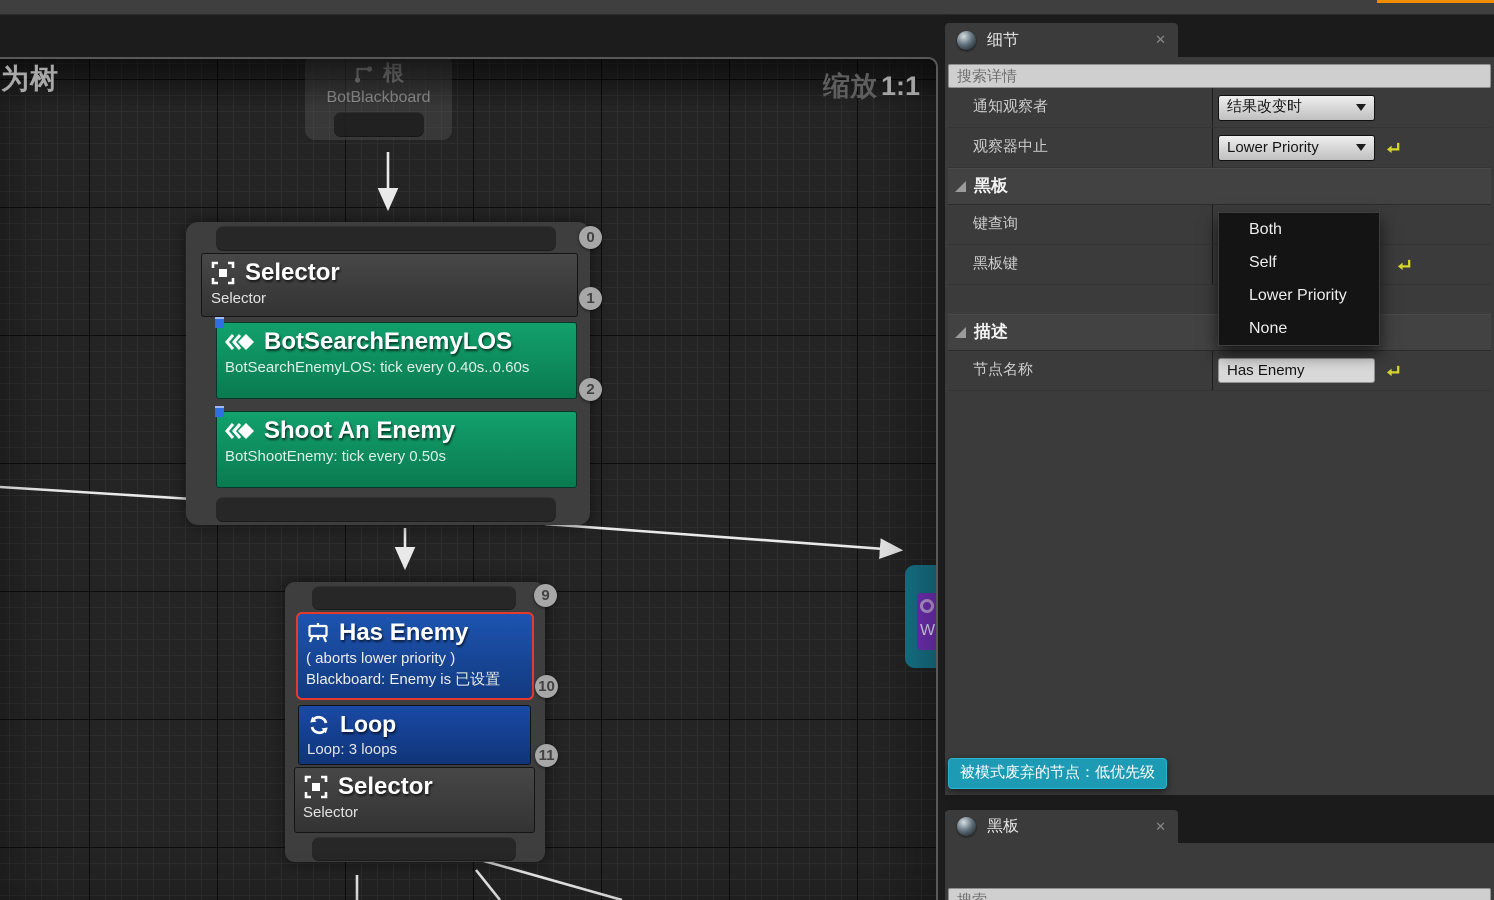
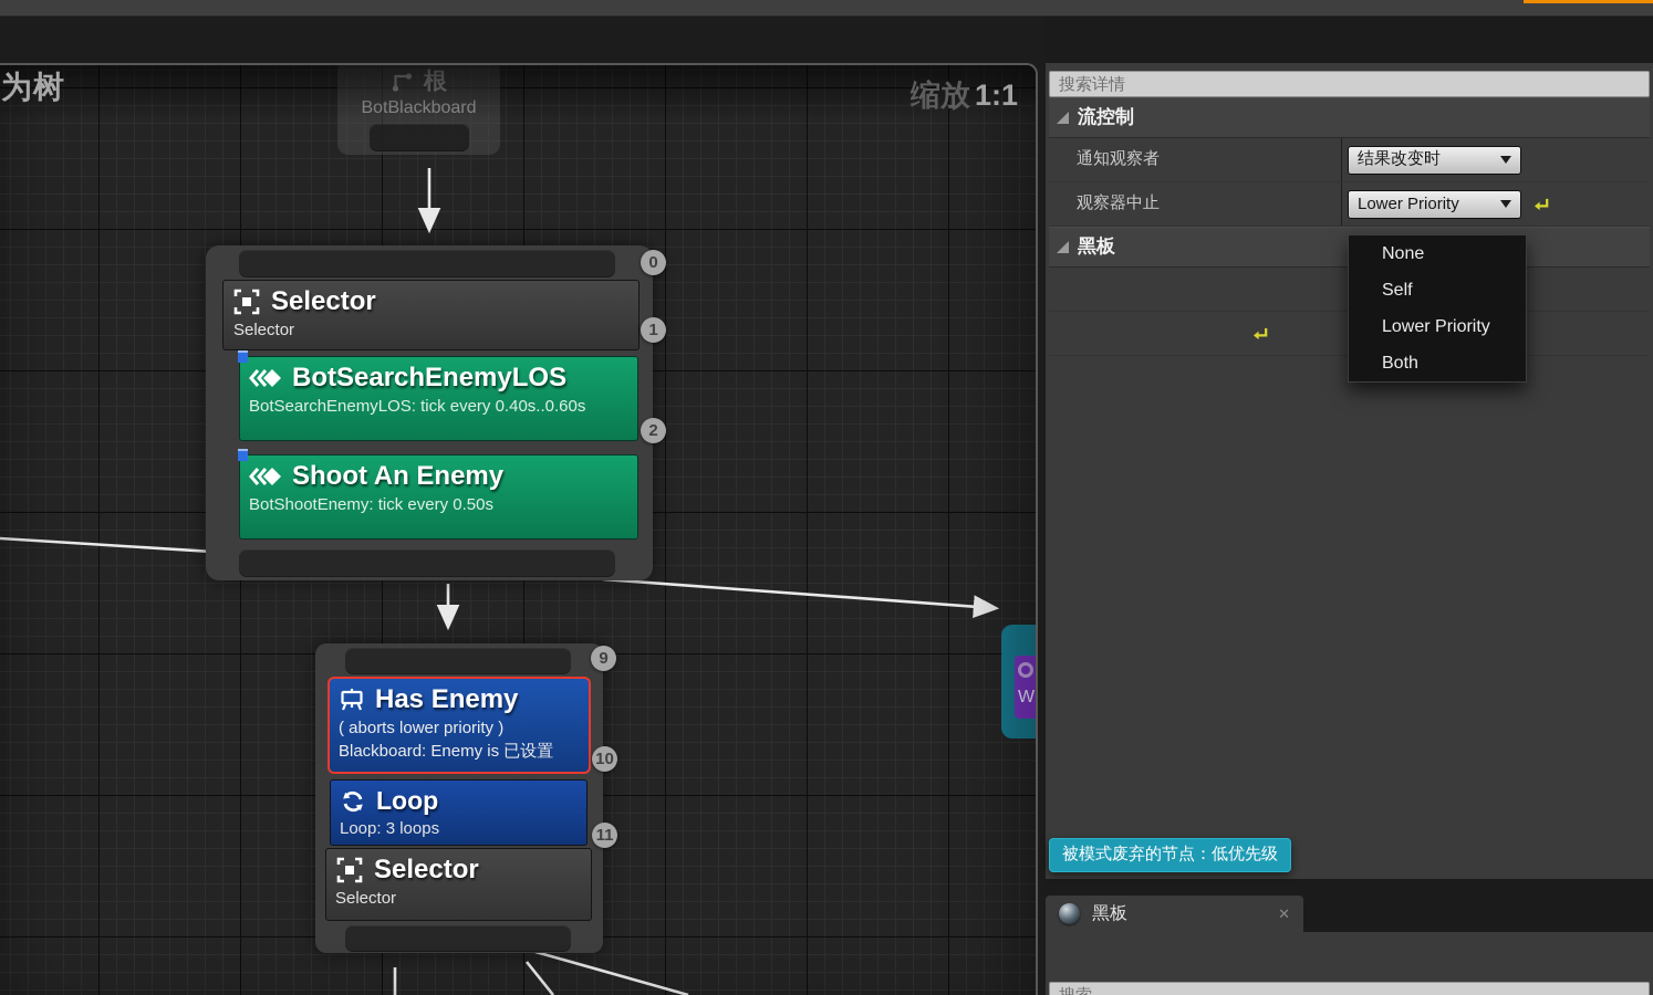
  缩放 1:1
- 细节
  搜索详情
+ 流控制
  通知观察者
  结果改变时
  观察器中止
  Lower Priority
  黑板
- 键查询
- 黑板键
- 描述
- 节点名称
- Has Enemy
- Both
+ None
  Self
  Lower Priority
- None
+ Both
  被模式废弃的节点：低优先级
  黑板
